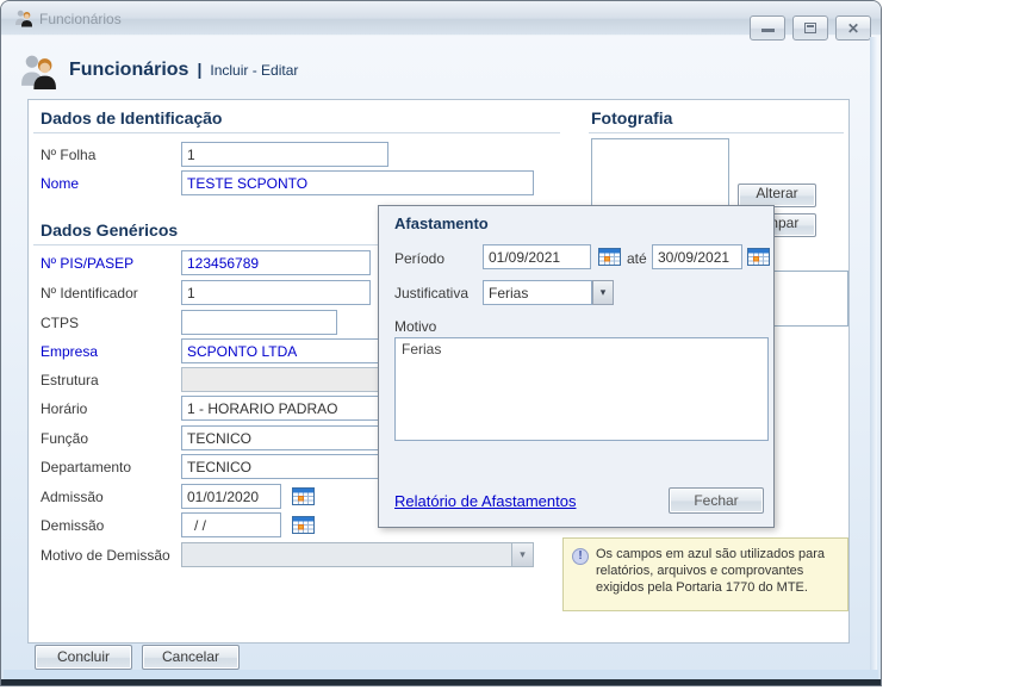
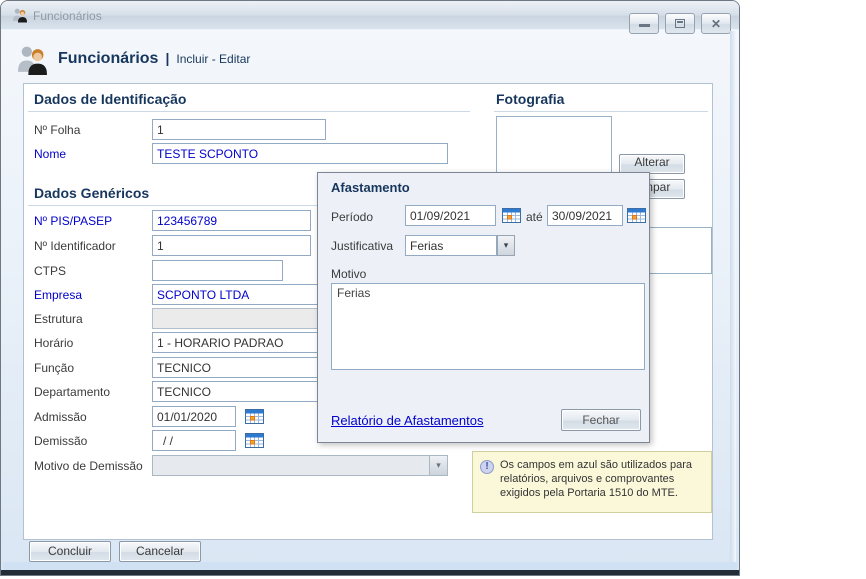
  Funcionários
  ✕
  Funcionários
  |
  Incluir - Editar
  Dados de Identificação
  Fotografia
  Nº Folha
  1
  Nome
  TESTE SCPONTO
  Dados Genéricos
  Nº PIS/PASEP
  123456789
  Nº Identificador
  1
  CTPS
  Empresa
  SCPONTO LTDA
  Estrutura
  Horário
  1 - HORARIO PADRAO
  Função
  TECNICO
  Departamento
  TECNICO
  Admissão
  01/01/2020
  Demissão
  / /
  Motivo de Demissão
  ▾
  Alterar
  !
- Os campos em azul são utilizados para relatórios, arquivos e comprovantes exigidos pela Portaria 1770 do MTE.
+ Os campos em azul são utilizados para relatórios, arquivos e comprovantes exigidos pela Portaria 1510 do MTE.
  Concluir
  Cancelar
  Afastamento
  Período
  01/09/2021
  até
  30/09/2021
  Justificativa
  Ferias
  ▾
  Motivo
  Ferias
  Relatório de Afastamentos
  Fechar
